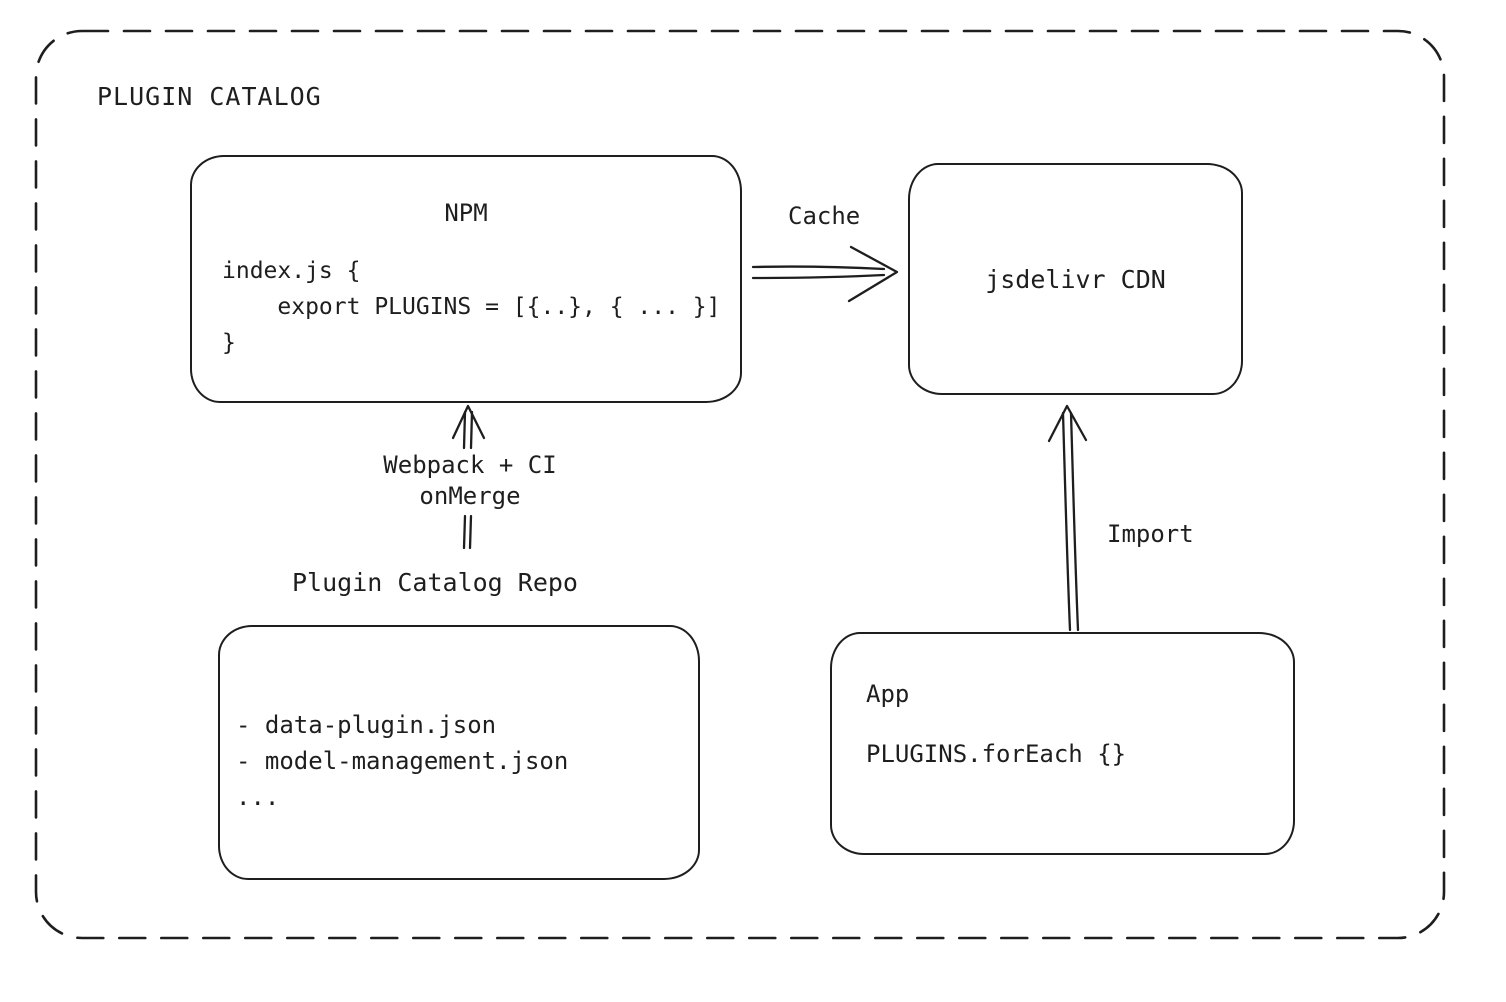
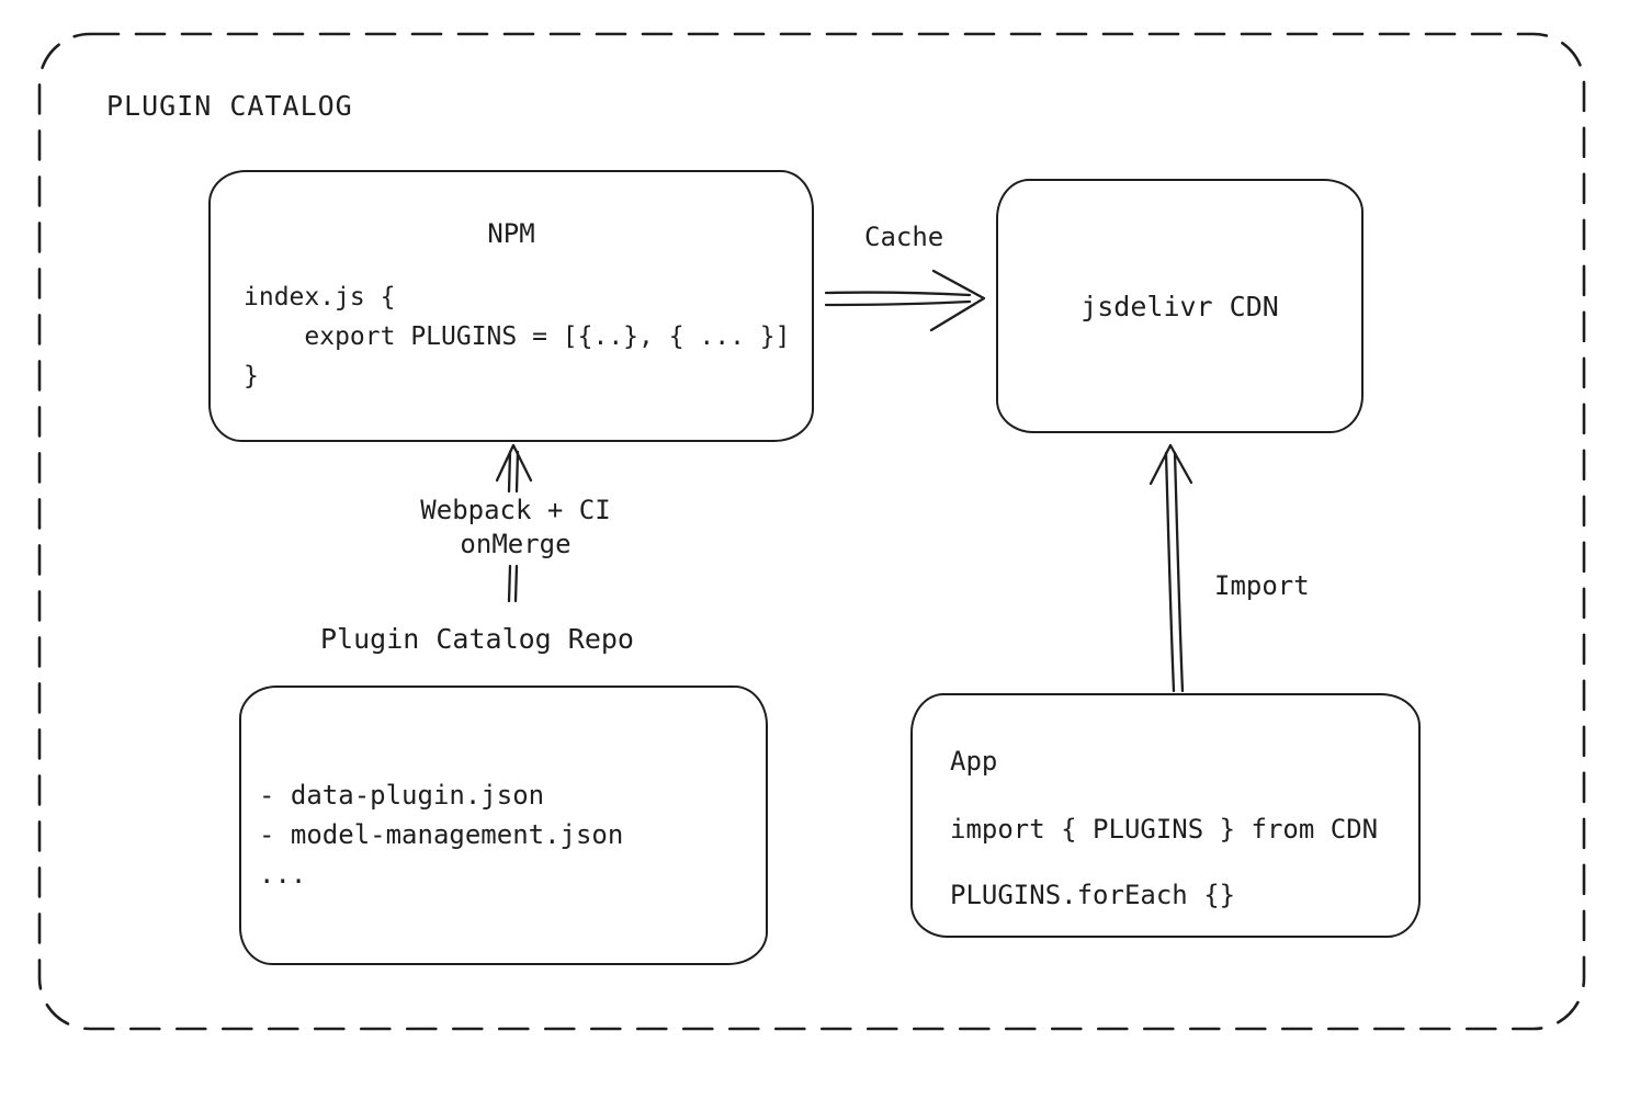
  PLUGIN CATALOG
  NPM
  index.js {
  export PLUGINS = [{..}, { ... }]
  }
  jsdelivr CDN
  - data-plugin.json
  - model-management.json
  ...
  App
+ import { PLUGINS } from CDN
  PLUGINS.forEach {}
  Cache
  Webpack + CI
  onMerge
  Plugin Catalog Repo
  Import
